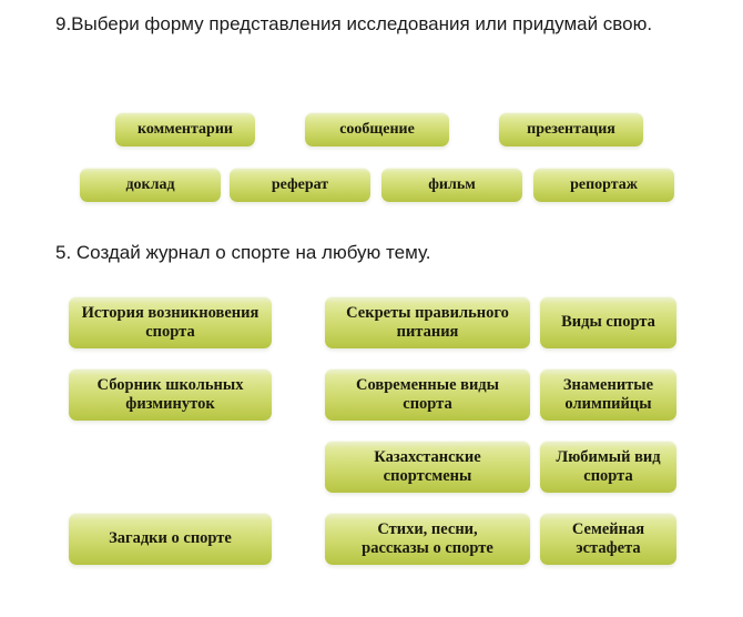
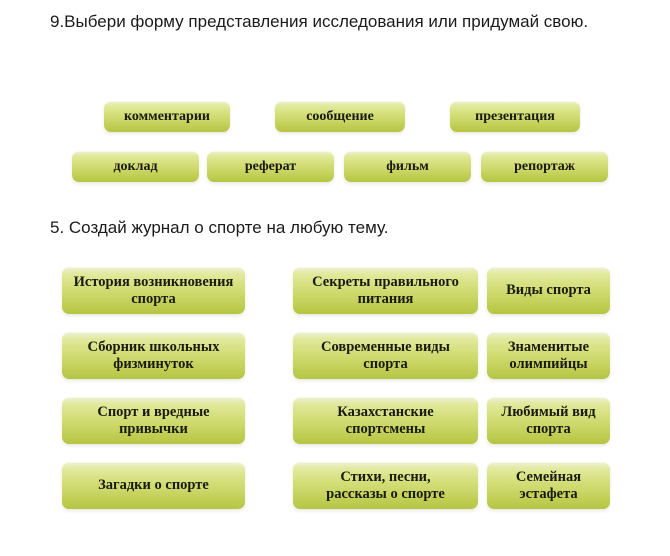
  9.Выбери форму представления исследования или придумай свою.
  комментарии
  сообщение
  презентация
  доклад
  реферат
  фильм
  репортаж
  5. Создай журнал о спорте на любую тему.
  История возникновения
  спорта
  Секреты правильного
  питания
  Виды спорта
  Сборник школьных
  физминуток
  Современные виды
  спорта
  Знаменитые
  олимпийцы
+ Спорт и вредные
+ привычки
  Казахстанские
  спортсмены
  Любимый вид
  спорта
  Загадки о спорте
  Стихи, песни,
  рассказы о спорте
  Семейная
  эстафета
